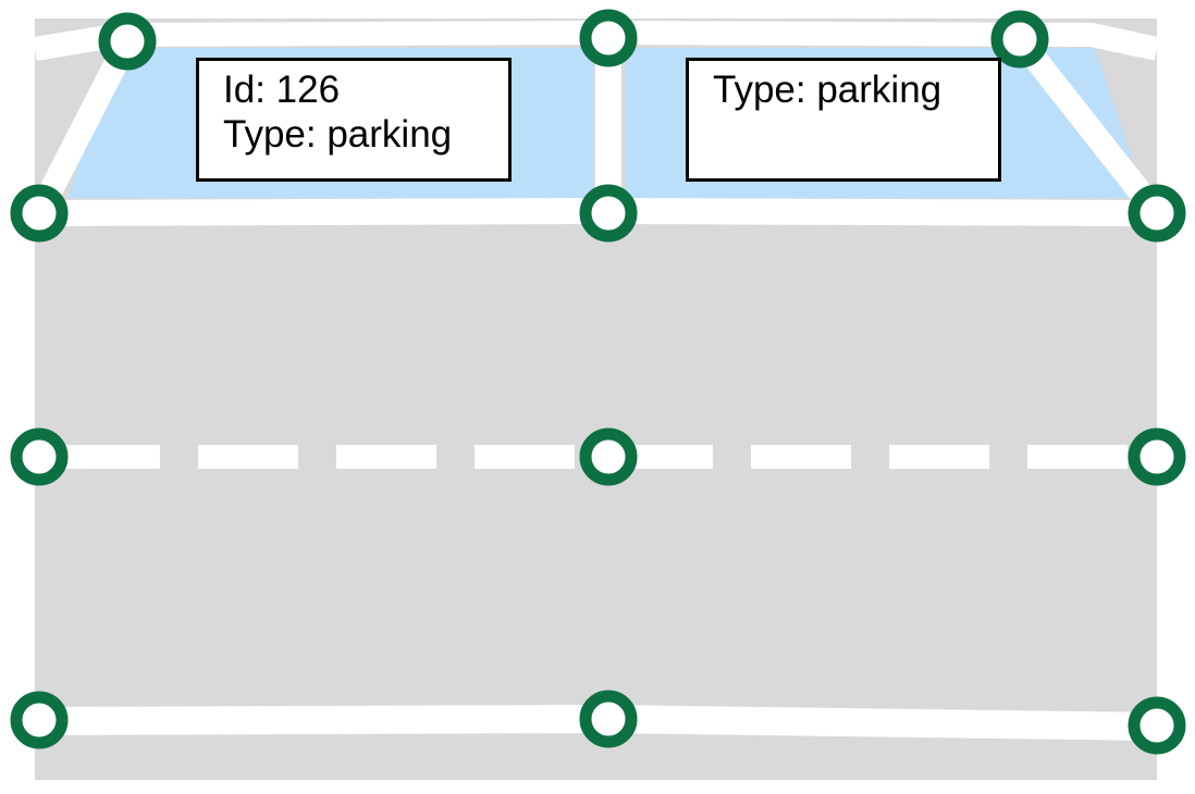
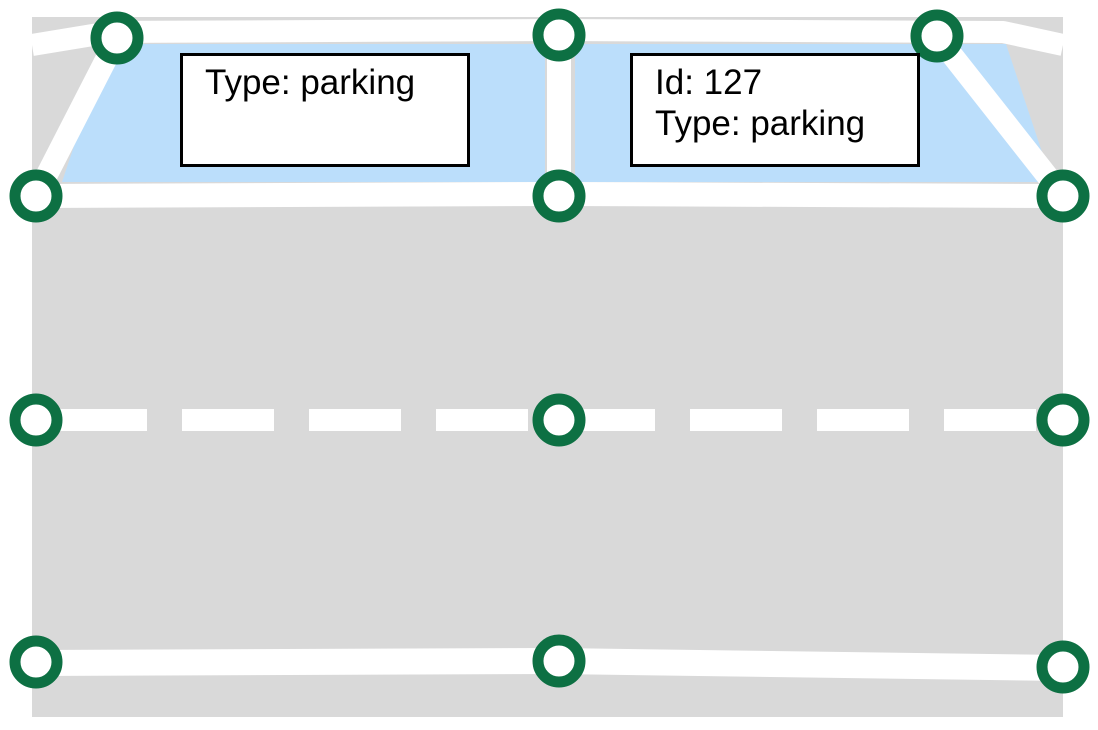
- Id: 126
  Type: parking
+ Id: 127
  Type: parking
